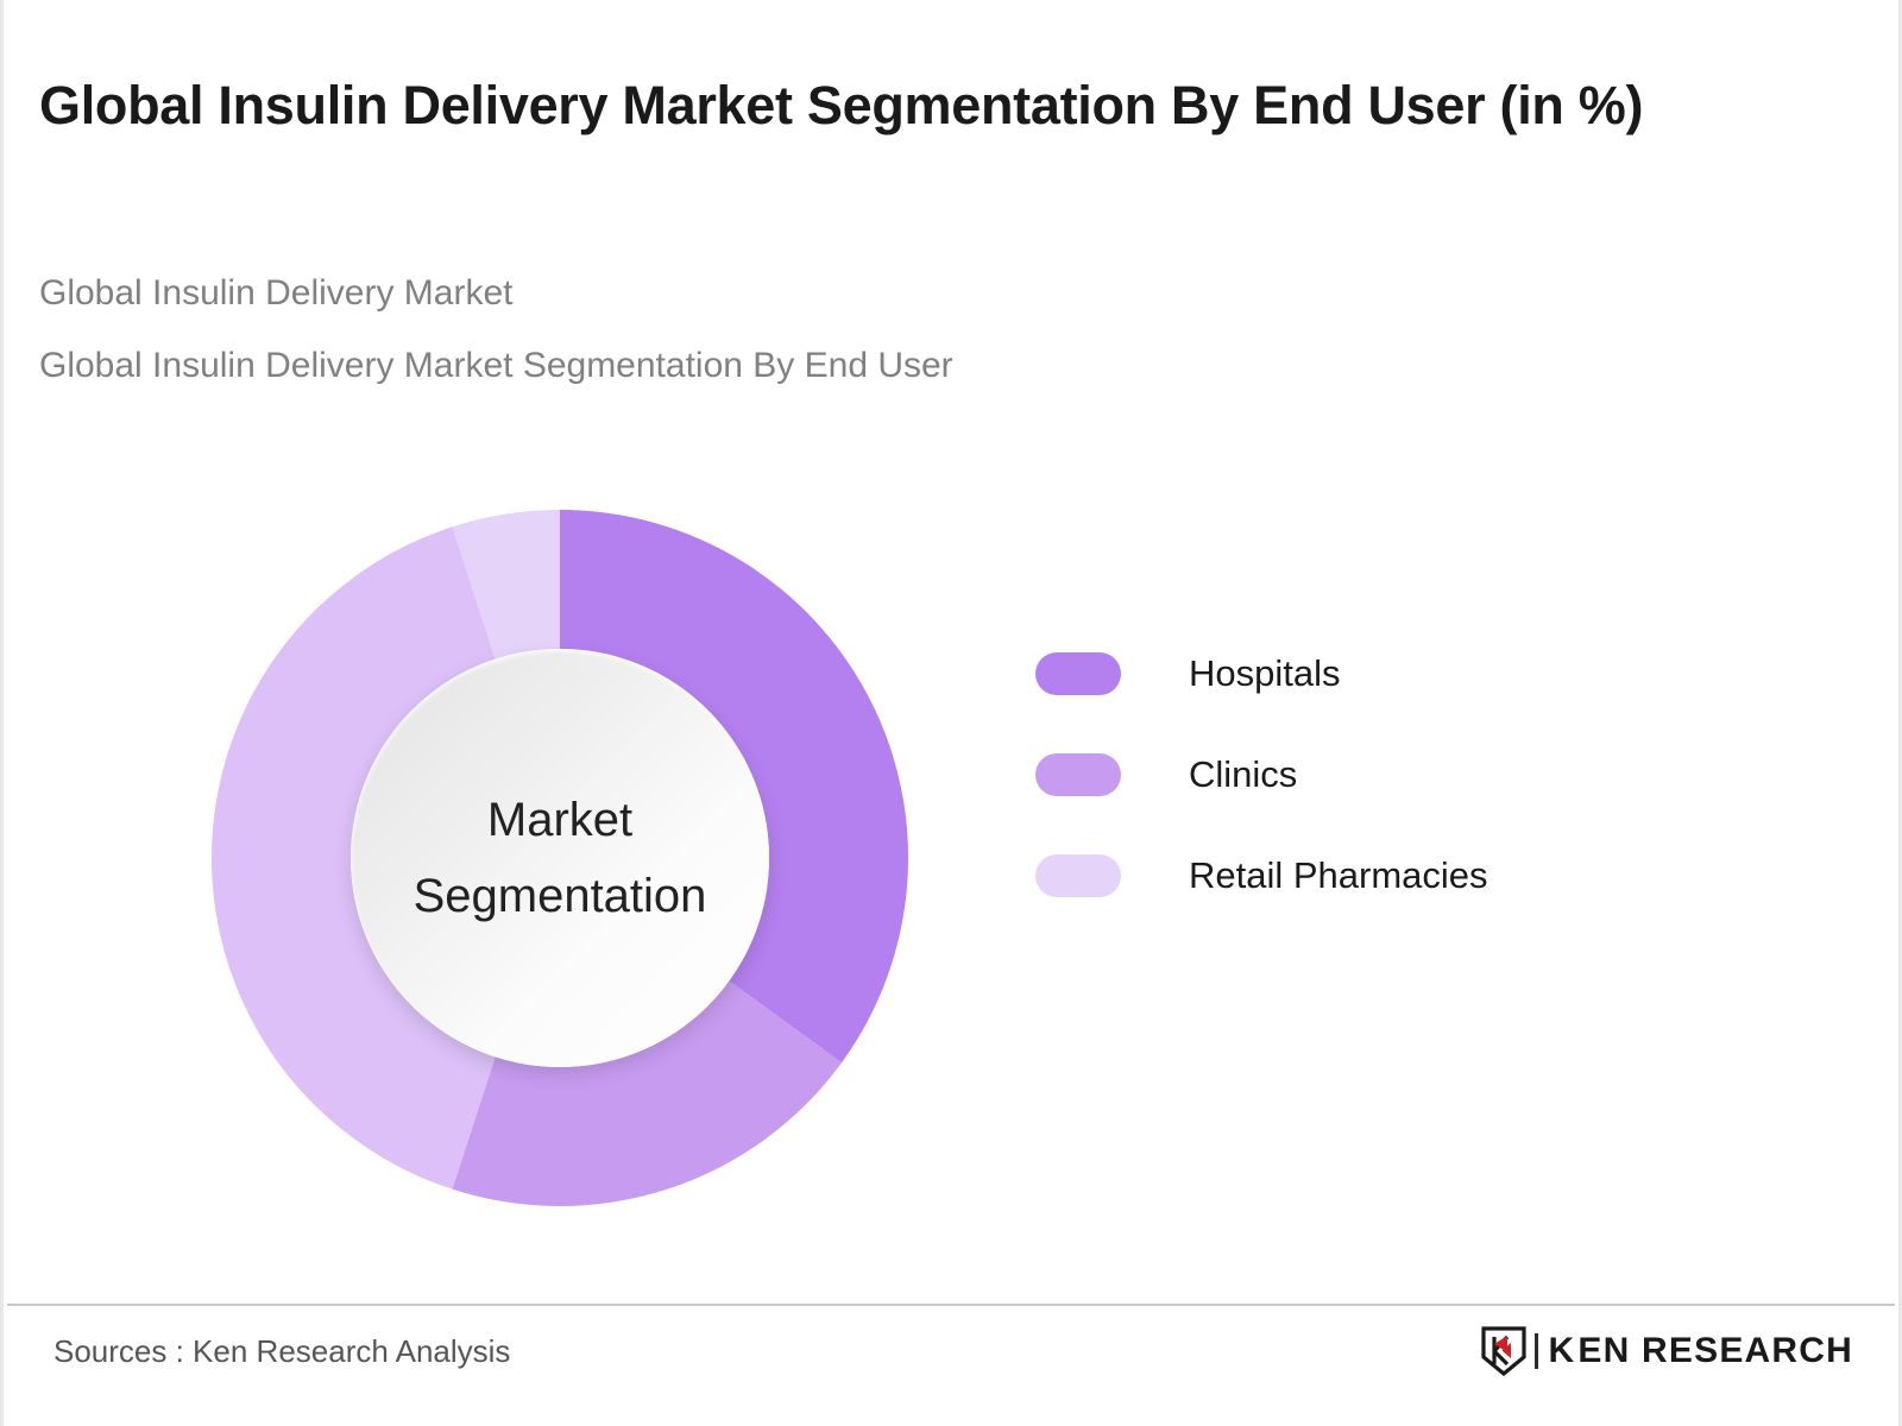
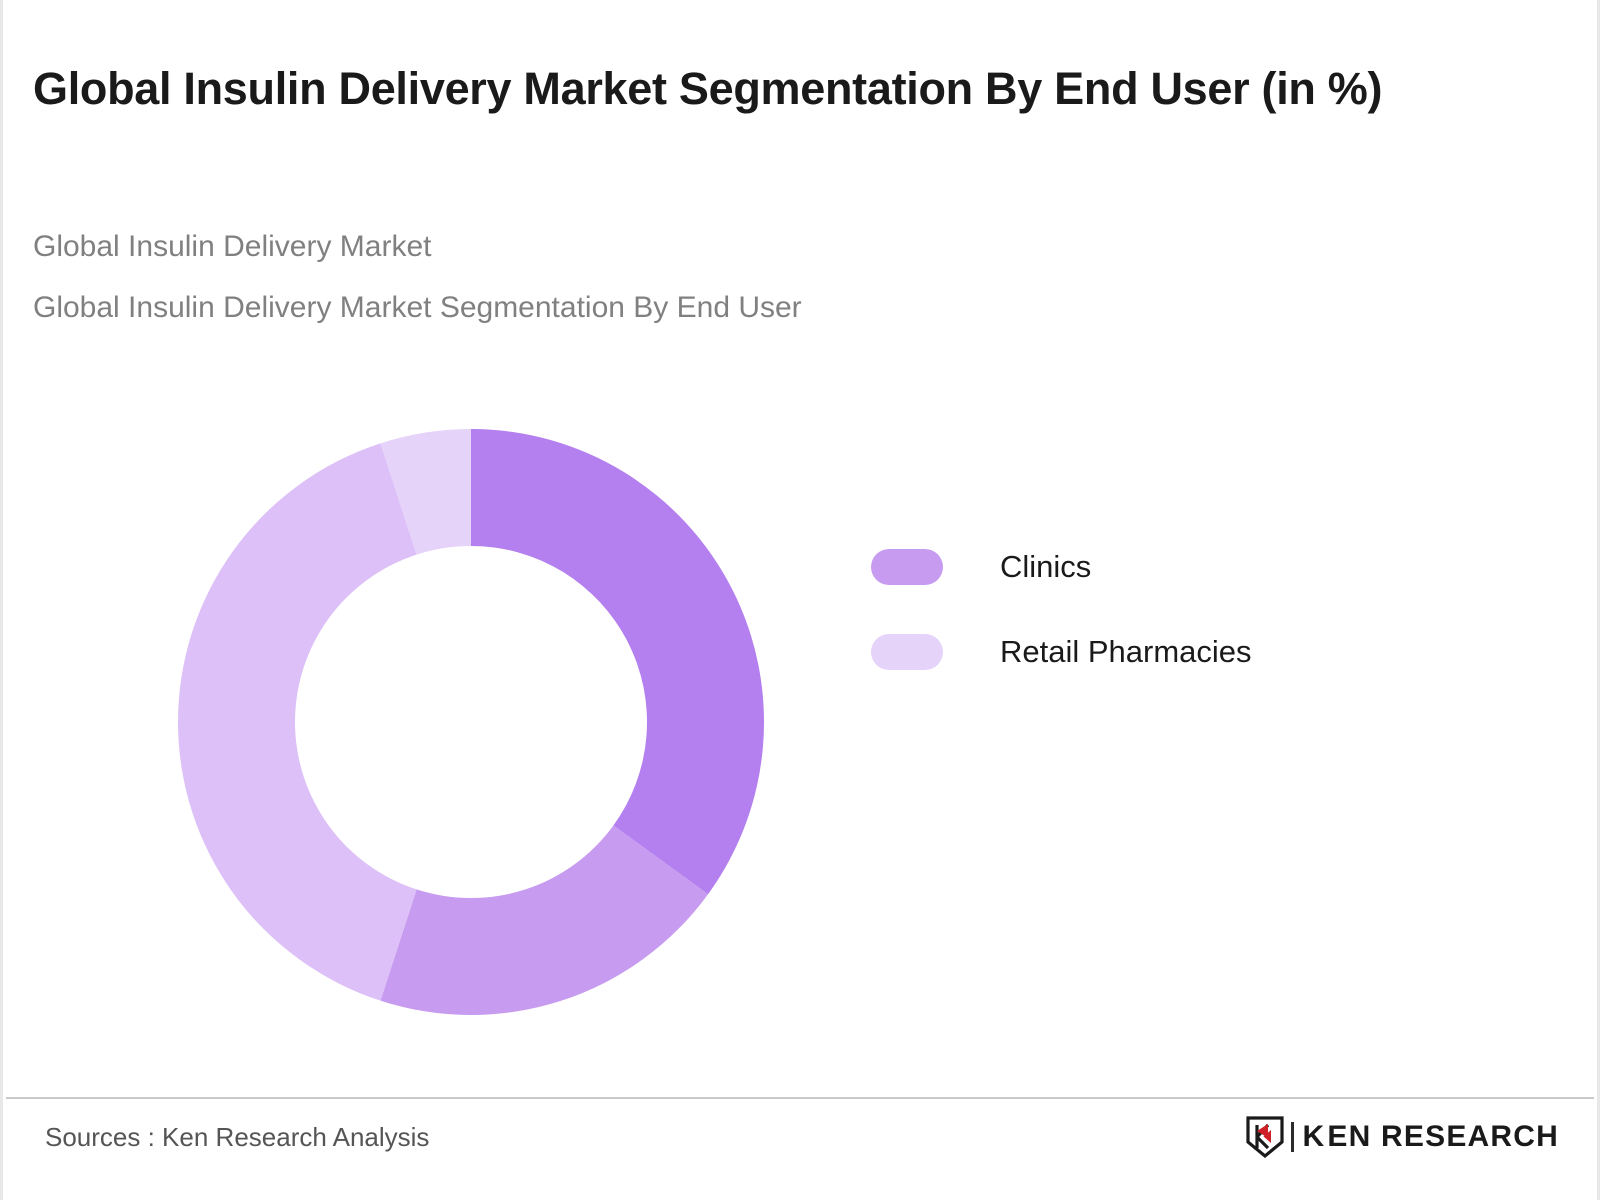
  Global Insulin Delivery Market Segmentation By End User (in %)
  Global Insulin Delivery Market
  Global Insulin Delivery Market Segmentation By End User
- Market
- Segmentation
- Hospitals
  Clinics
  Retail Pharmacies
  Sources : Ken Research Analysis
  K
  EN RESEARCH
